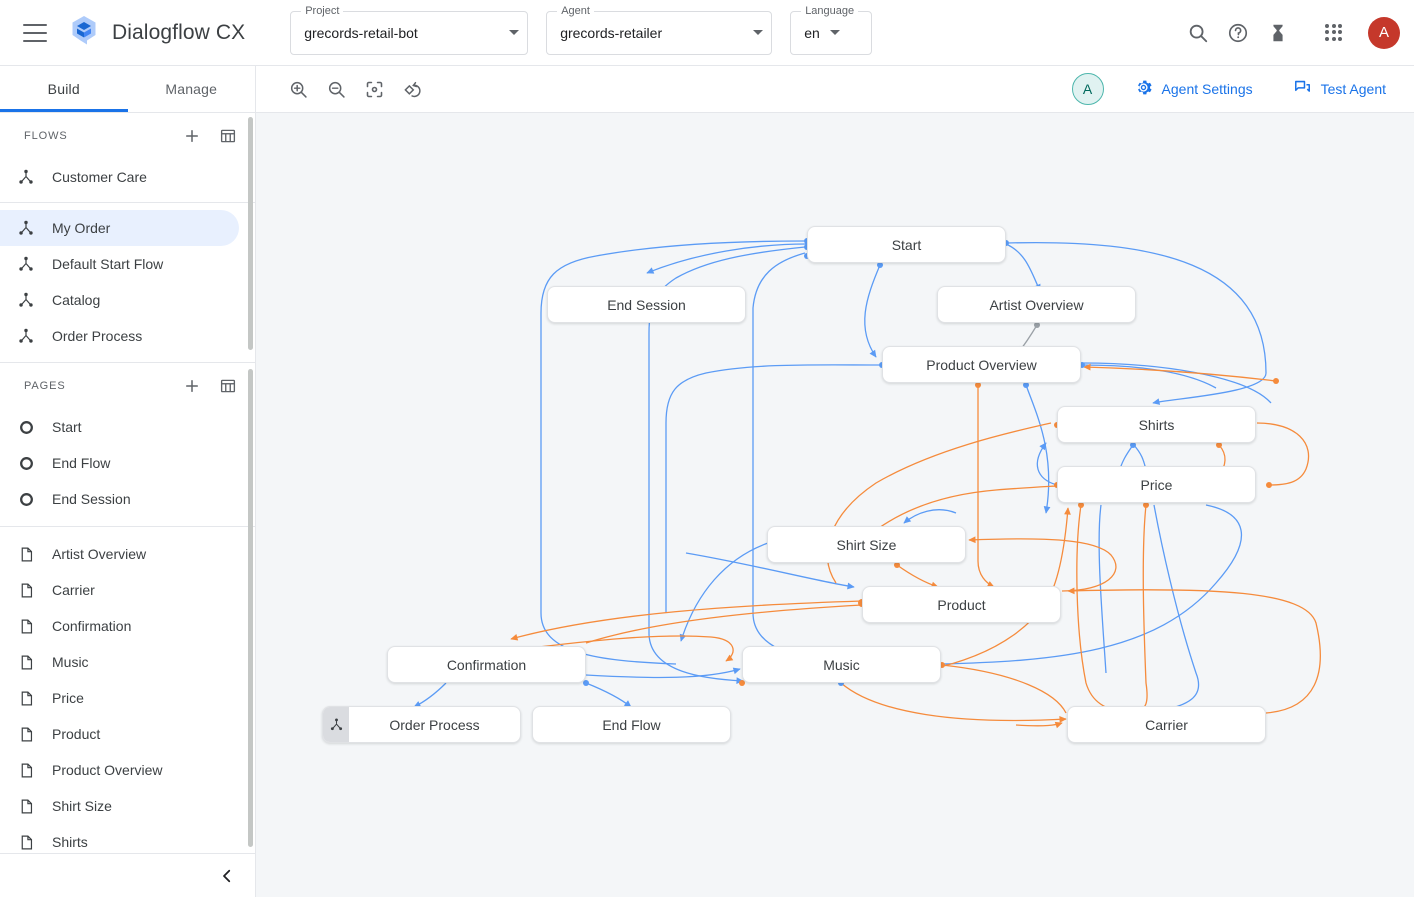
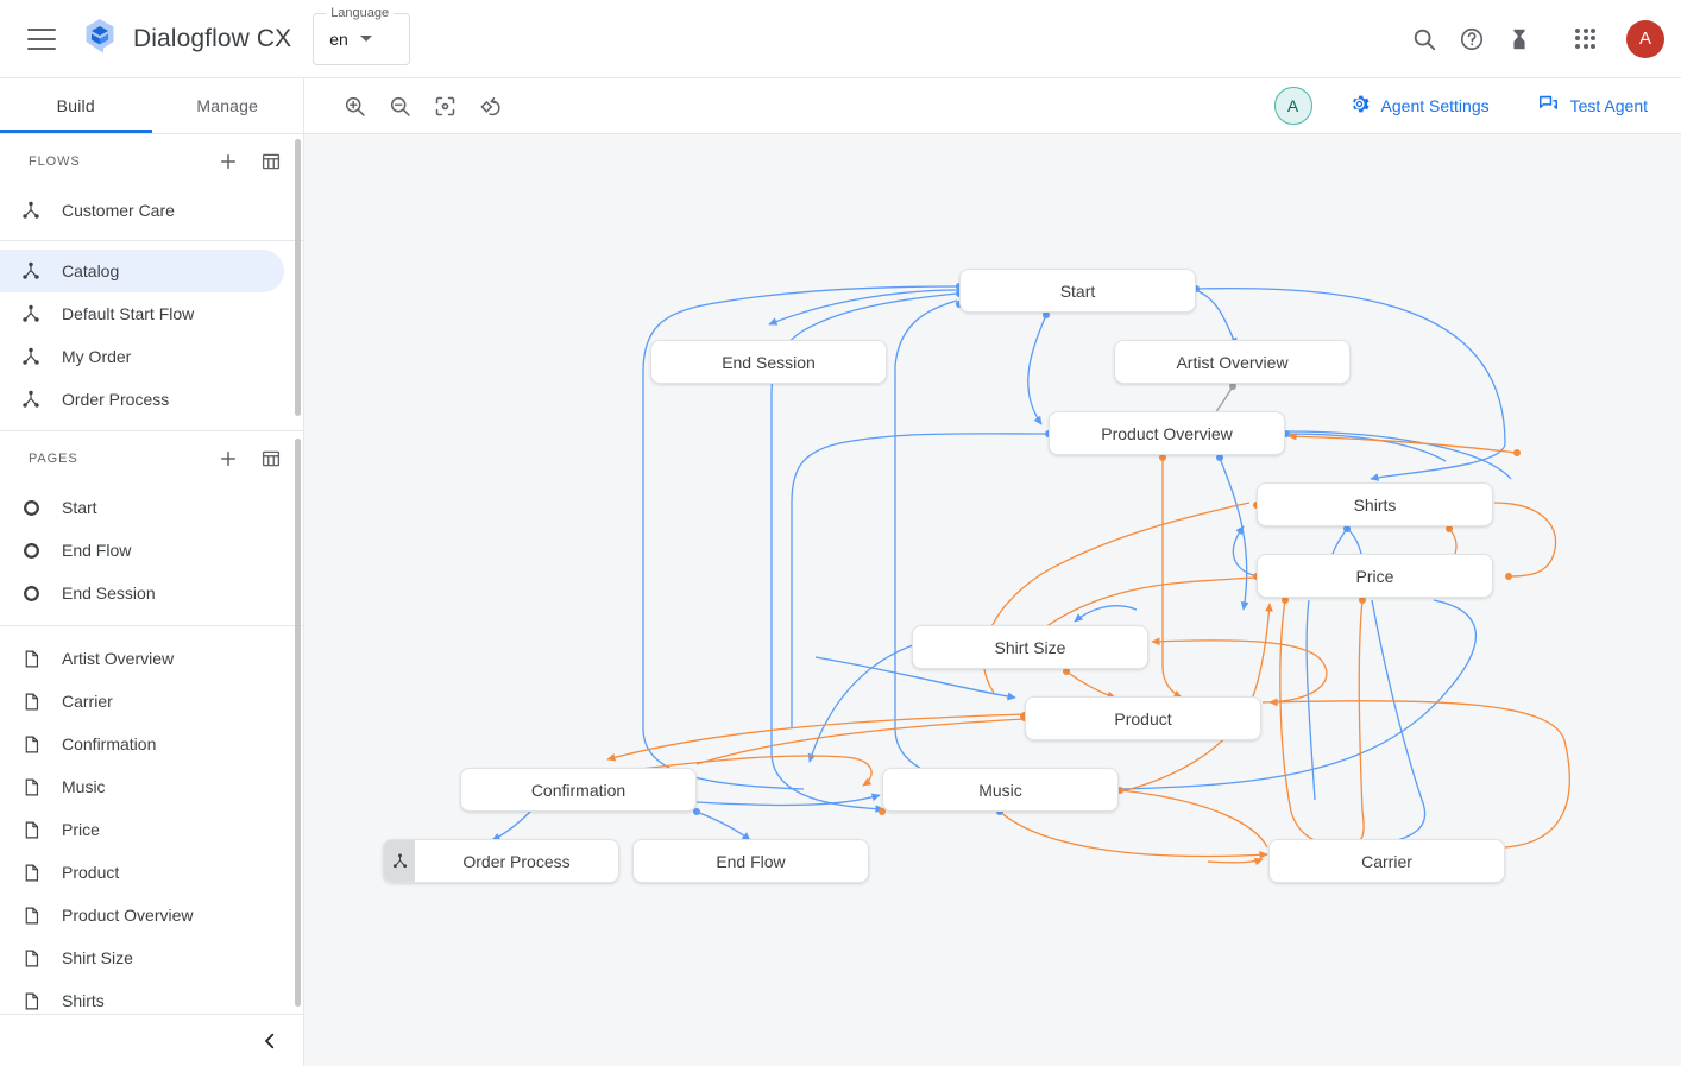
  Dialogflow CX
- Project
- grecords-retail-bot
- Agent
- grecords-retailer
  Language
  en
  A
  Build
  Manage
  FLOWS
  Customer Care
- My Order
+ Catalog
  Default Start Flow
- Catalog
+ My Order
  Order Process
  PAGES
  Start
  End Flow
  End Session
  Artist Overview
  Carrier
  Confirmation
  Music
  Price
  Product
  Product Overview
  Shirt Size
  Shirts
  A
  Agent Settings
  Test Agent
  Start
  End Session
  Artist Overview
  Product Overview
  Shirts
  Price
  Shirt Size
  Product
  Confirmation
  Music
  Order Process
  End Flow
  Carrier
